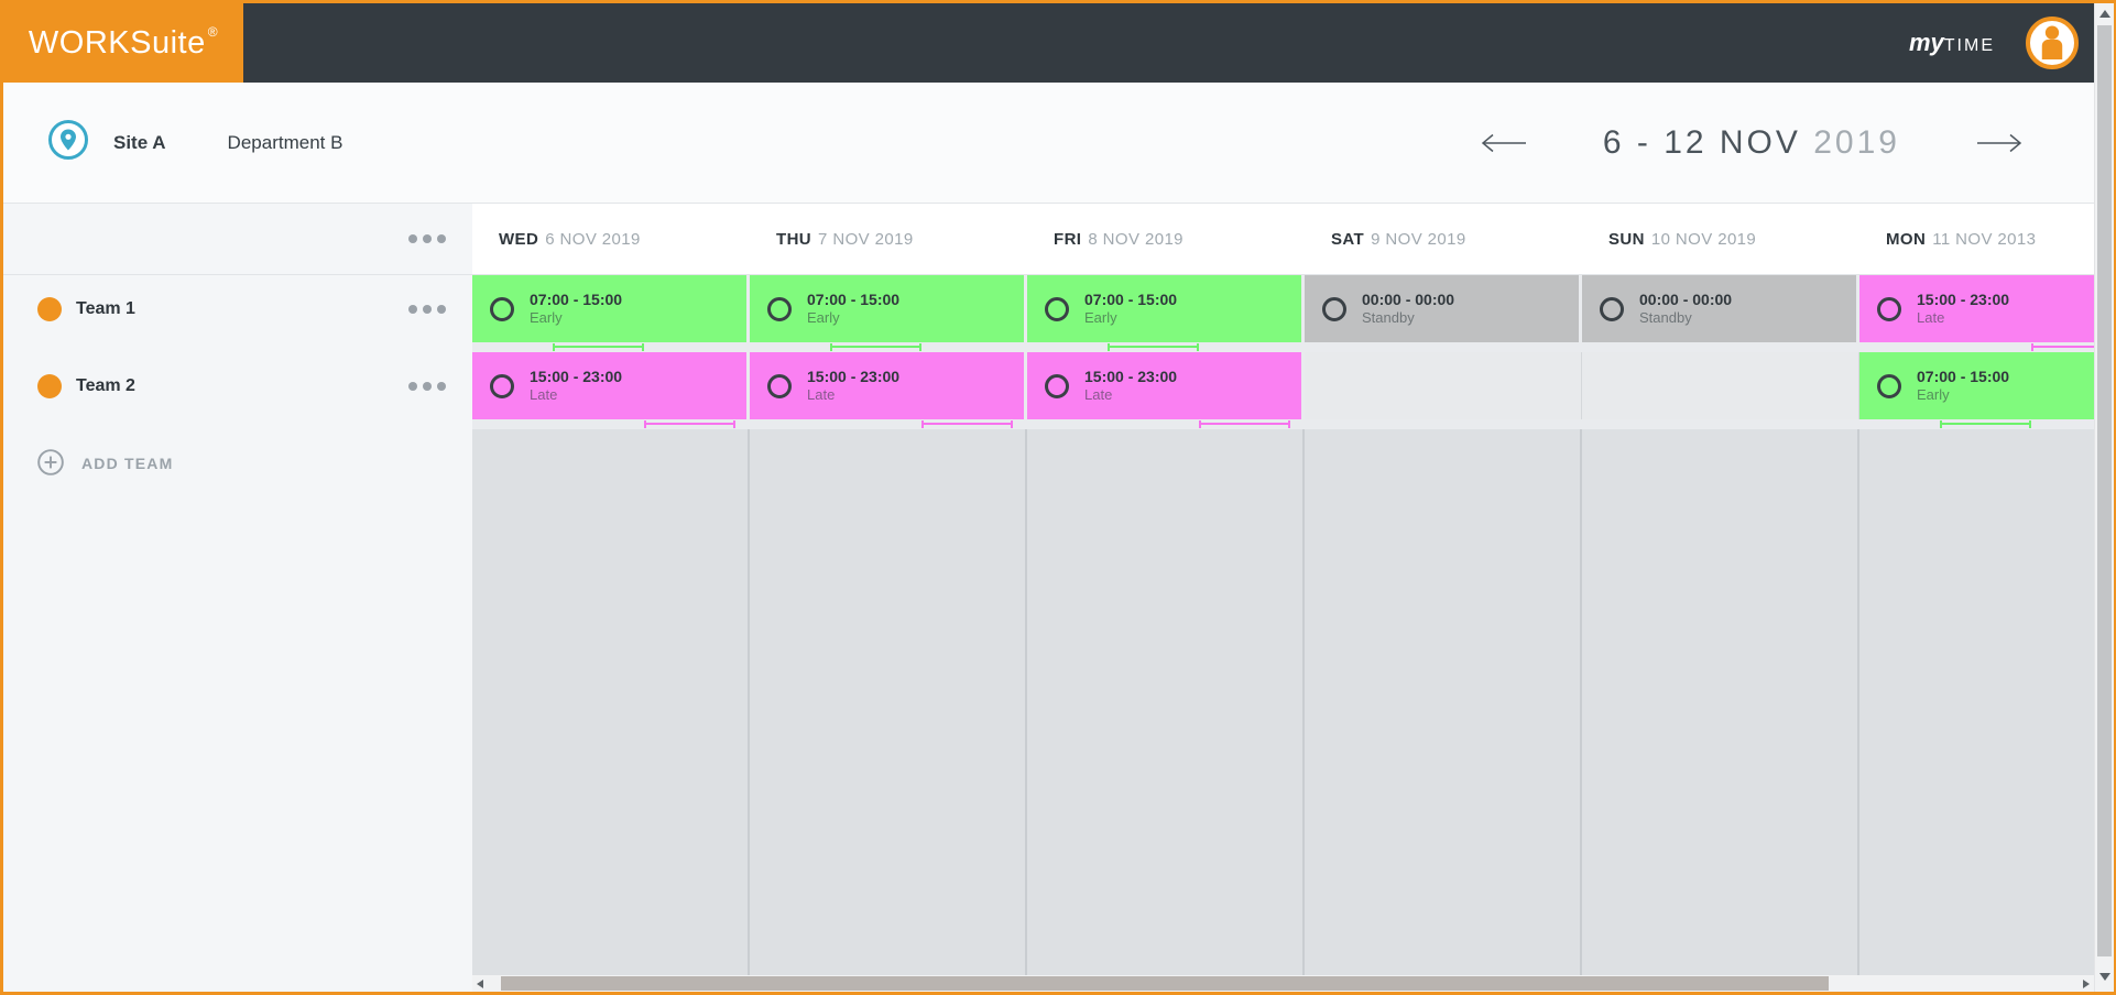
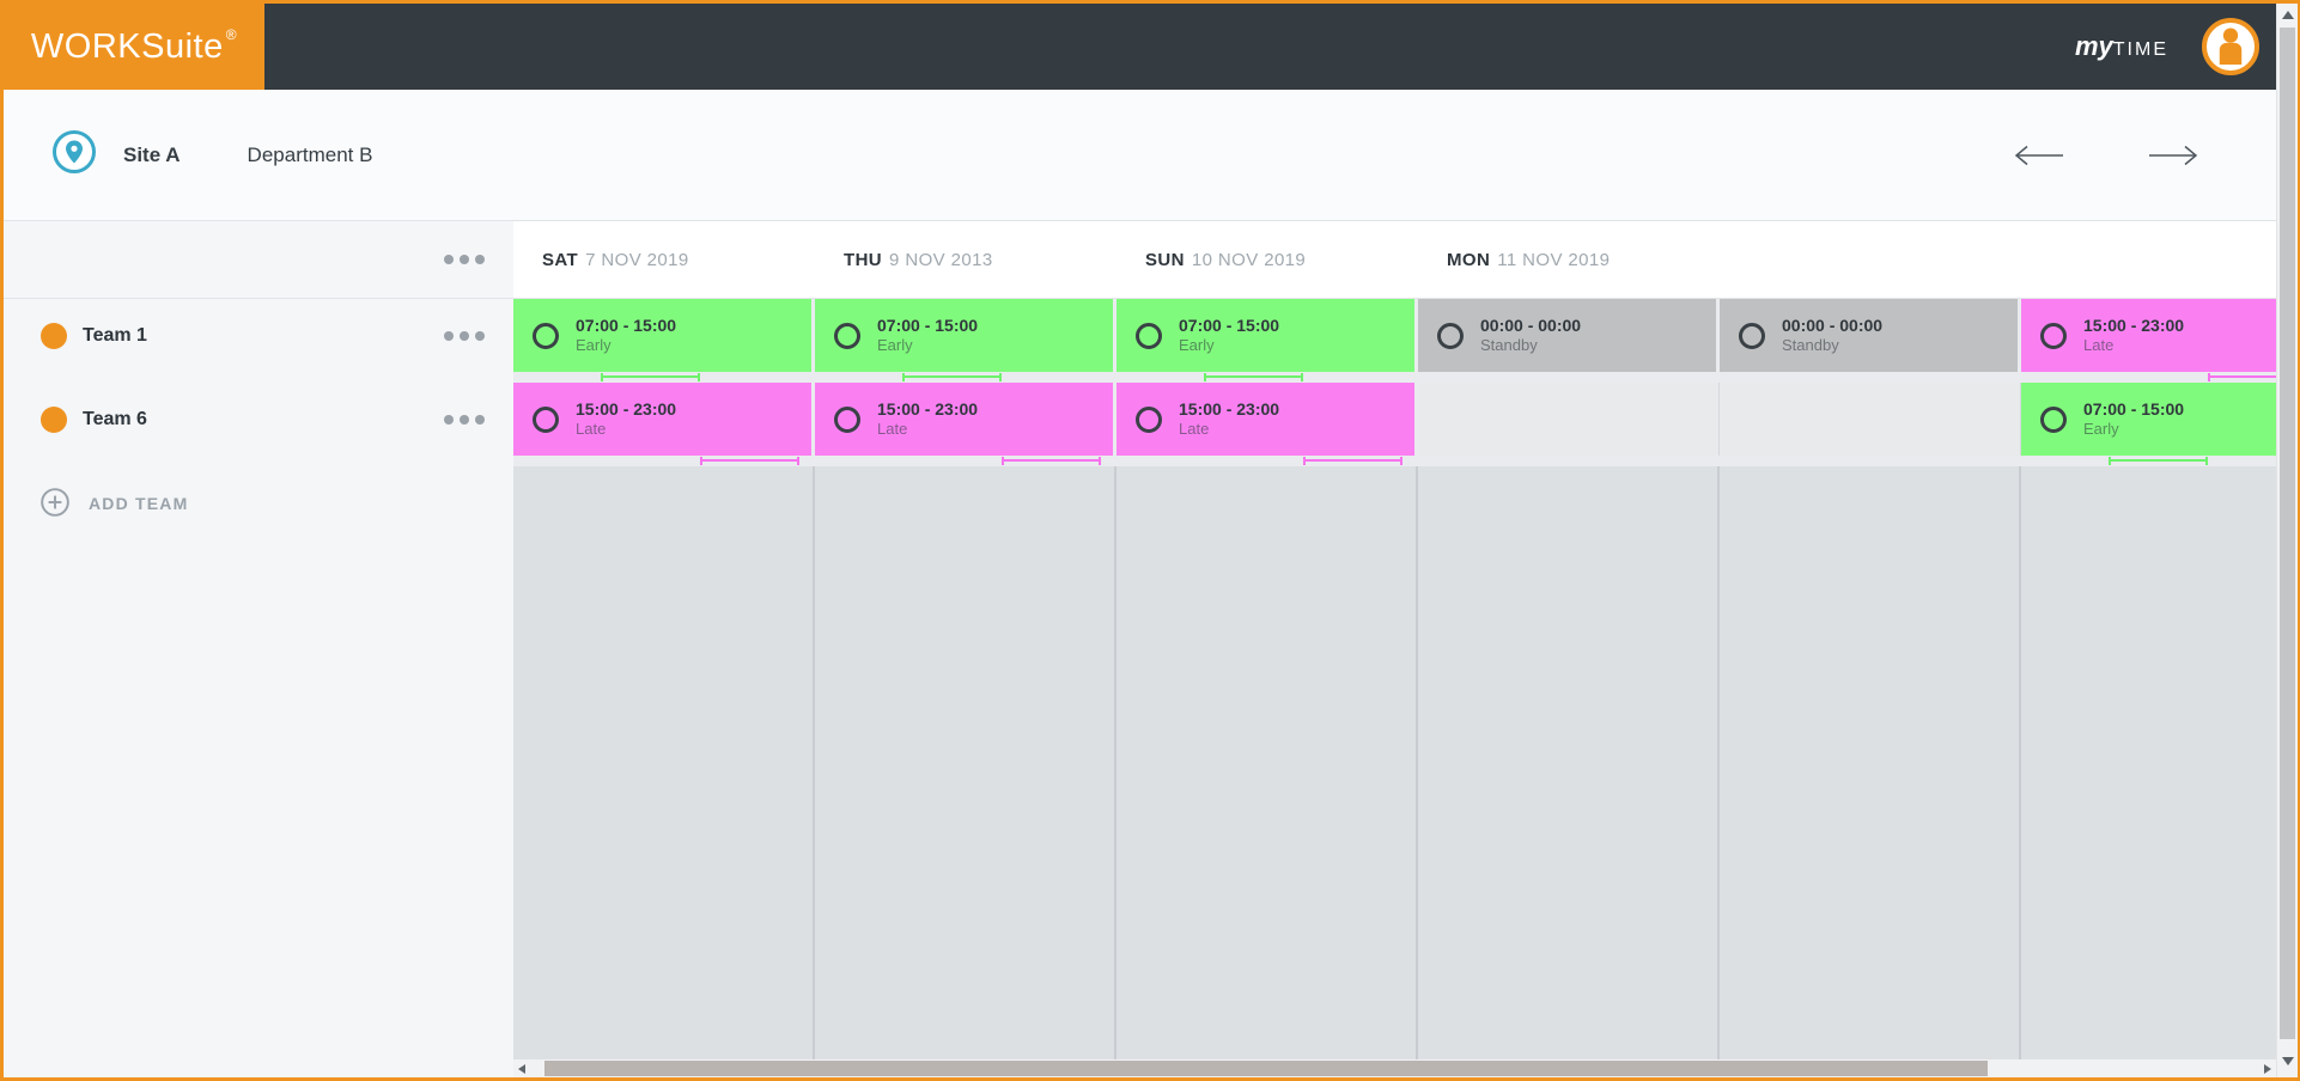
  WORKSuite
  ®
  myTIME
  Site A
  Department B
- 6 - 12 NOV 2019
  Team 1
- Team 2
+ Team 6
  ADD TEAM
- WED
- 6 NOV 2019
- THU
+ SAT
  7 NOV 2019
- FRI
- 8 NOV 2019
- SAT
+ THU
- 9 NOV 2019
+ 9 NOV 2013
  SUN
  10 NOV 2019
  MON
- 11 NOV 2013
+ 11 NOV 2019
  07:00 - 15:00
  Early
  07:00 - 15:00
  Early
  07:00 - 15:00
  Early
  00:00 - 00:00
  Standby
  00:00 - 00:00
  Standby
  15:00 - 23:00
  Late
  15:00 - 23:00
  Late
  15:00 - 23:00
  Late
  15:00 - 23:00
  Late
  07:00 - 15:00
  Early
